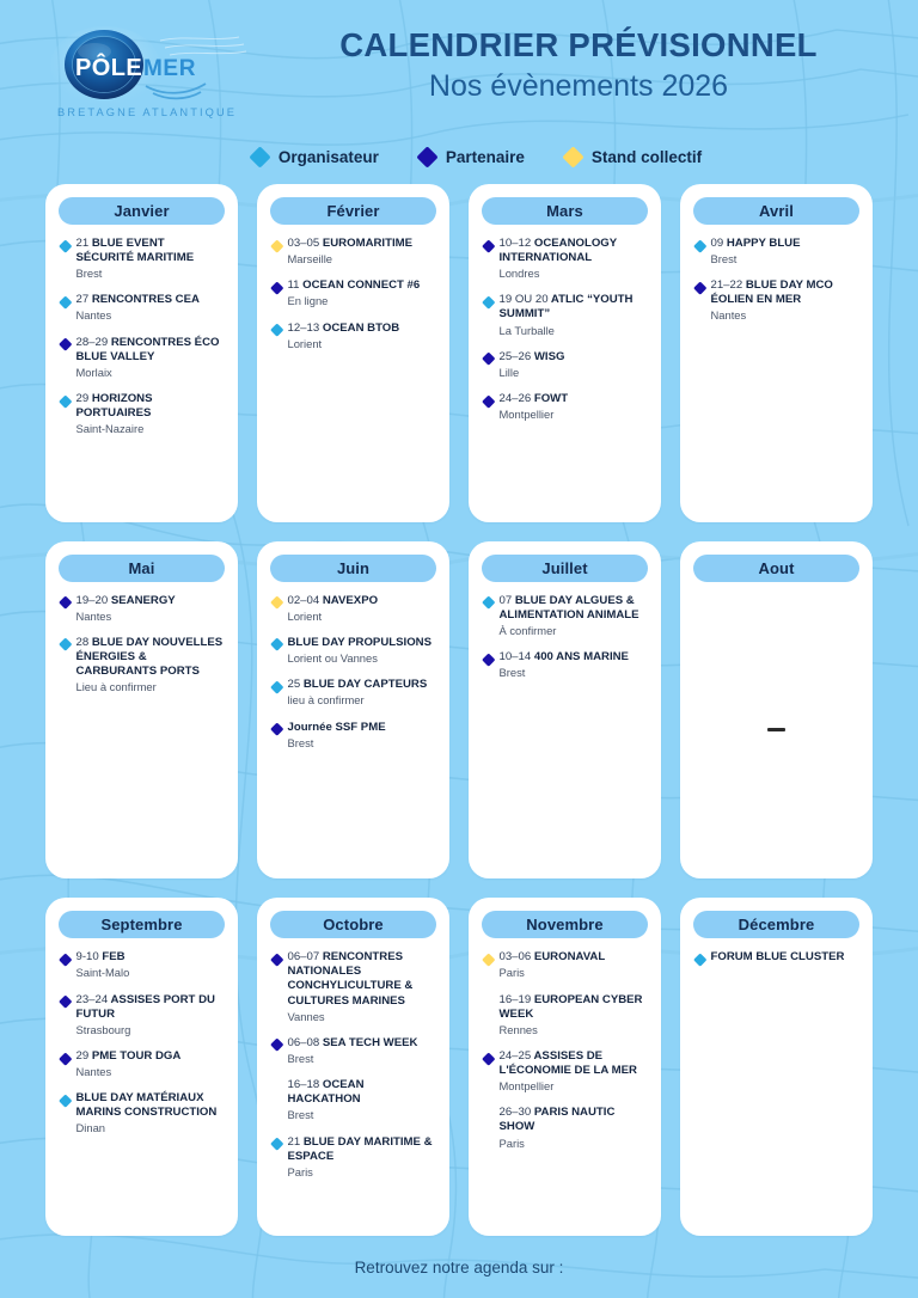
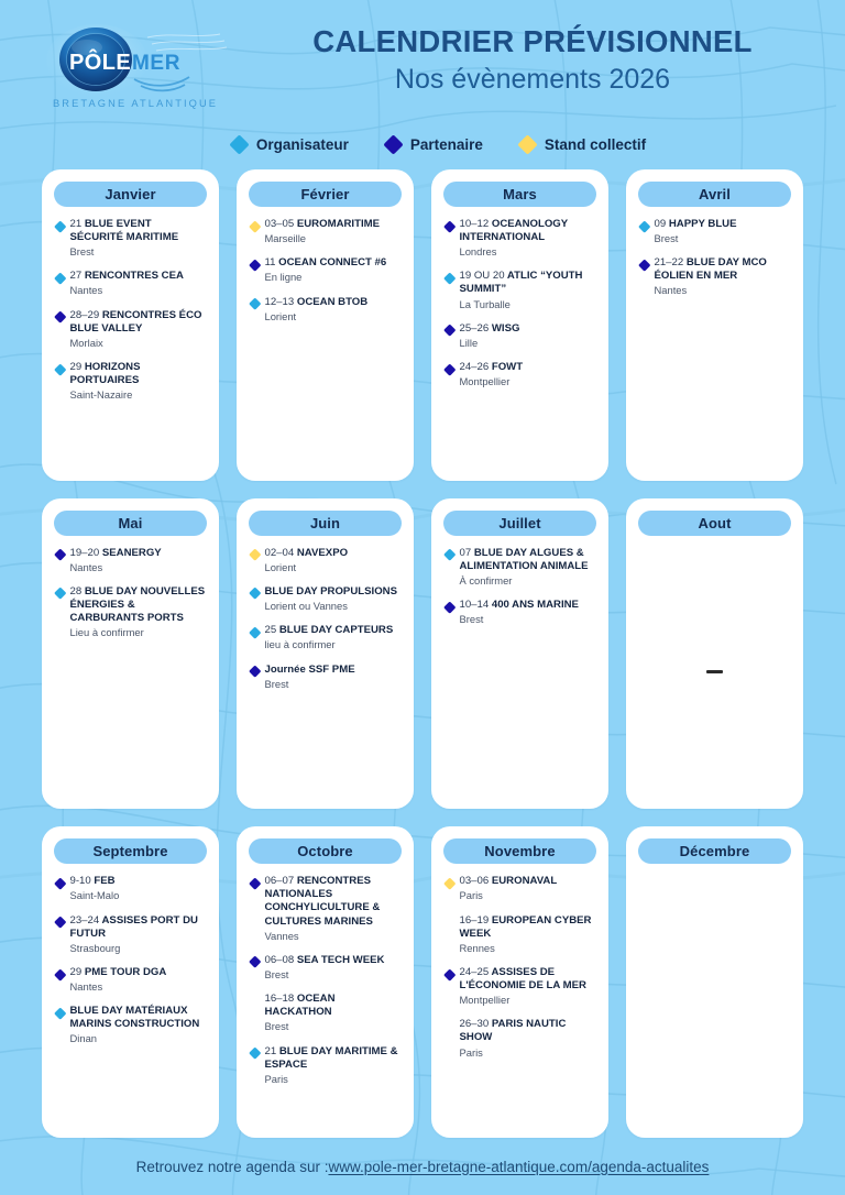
  PÔLE
  MER
  BRETAGNE ATLANTIQUE
  CALENDRIER PRÉVISIONNEL
  Nos évènements 2026
  Organisateur
  Partenaire
  Stand collectif
  Janvier
  21 BLUE EVENT SÉCURITÉ MARITIME
  Brest
  27 RENCONTRES CEA
  Nantes
  28–29 RENCONTRES ÉCO BLUE VALLEY
  Morlaix
  29 HORIZONS PORTUAIRES
  Saint-Nazaire
  Février
  03–05 EUROMARITIME
  Marseille
  11 OCEAN CONNECT #6
  En ligne
  12–13 OCEAN BTOB
  Lorient
  Mars
  10–12 OCEANOLOGY INTERNATIONAL
  Londres
  19 OU 20 ATLIC “YOUTH SUMMIT”
  La Turballe
  25–26 WISG
  Lille
  24–26 FOWT
  Montpellier
  Avril
  09 HAPPY BLUE
  Brest
  21–22 BLUE DAY MCO ÉOLIEN EN MER
  Nantes
  Mai
  19–20 SEANERGY
  Nantes
  28 BLUE DAY NOUVELLES ÉNERGIES & CARBURANTS PORTS
  Lieu à confirmer
  Juin
  02–04 NAVEXPO
  Lorient
  BLUE DAY PROPULSIONS
  Lorient ou Vannes
  25 BLUE DAY CAPTEURS
  lieu à confirmer
  Journée SSF PME
  Brest
  Juillet
  07 BLUE DAY ALGUES & ALIMENTATION ANIMALE
  À confirmer
  10–14 400 ANS MARINE
  Brest
  Aout
  Septembre
  9-10 FEB
  Saint-Malo
  23–24 ASSISES PORT DU FUTUR
  Strasbourg
  29 PME TOUR DGA
  Nantes
  BLUE DAY MATÉRIAUX MARINS CONSTRUCTION
  Dinan
  Octobre
  06–07 RENCONTRES NATIONALES CONCHYLICULTURE & CULTURES MARINES
  Vannes
  06–08 SEA TECH WEEK
  Brest
  16–18 OCEAN HACKATHON
  Brest
  21 BLUE DAY MARITIME & ESPACE
  Paris
  Novembre
  03–06 EURONAVAL
  Paris
  16–19 EUROPEAN CYBER WEEK
  Rennes
  24–25 ASSISES DE L'ÉCONOMIE DE LA MER
  Montpellier
  26–30 PARIS NAUTIC SHOW
  Paris
  Décembre
- FORUM BLUE CLUSTER
  Retrouvez notre agenda sur :
+ www.pole-mer-bretagne-atlantique.com/agenda-actualites
